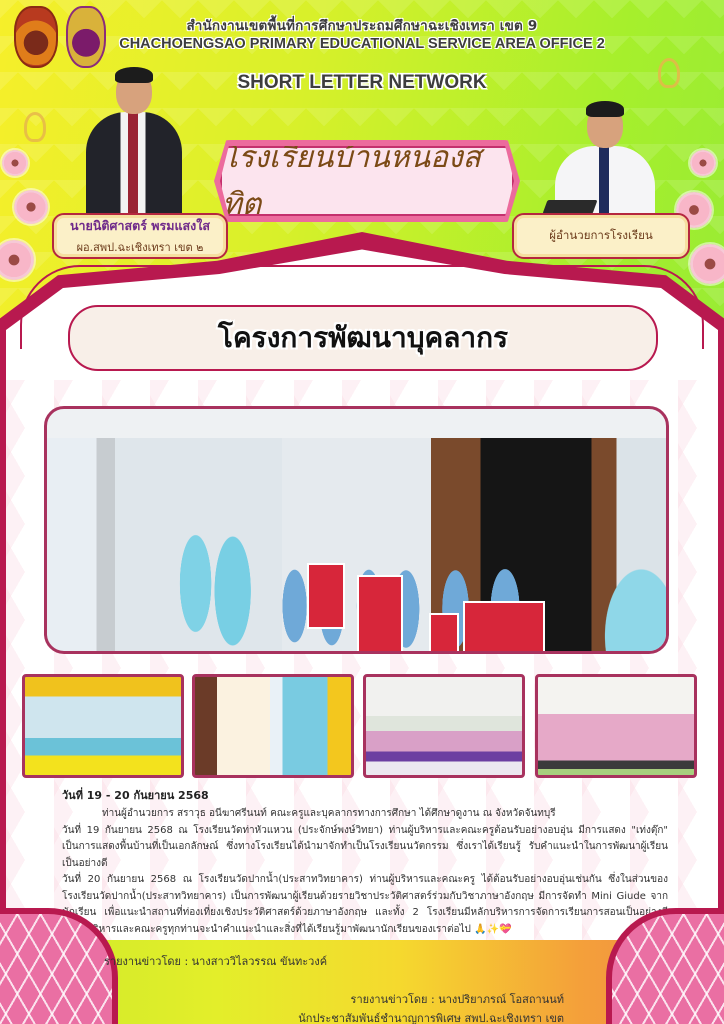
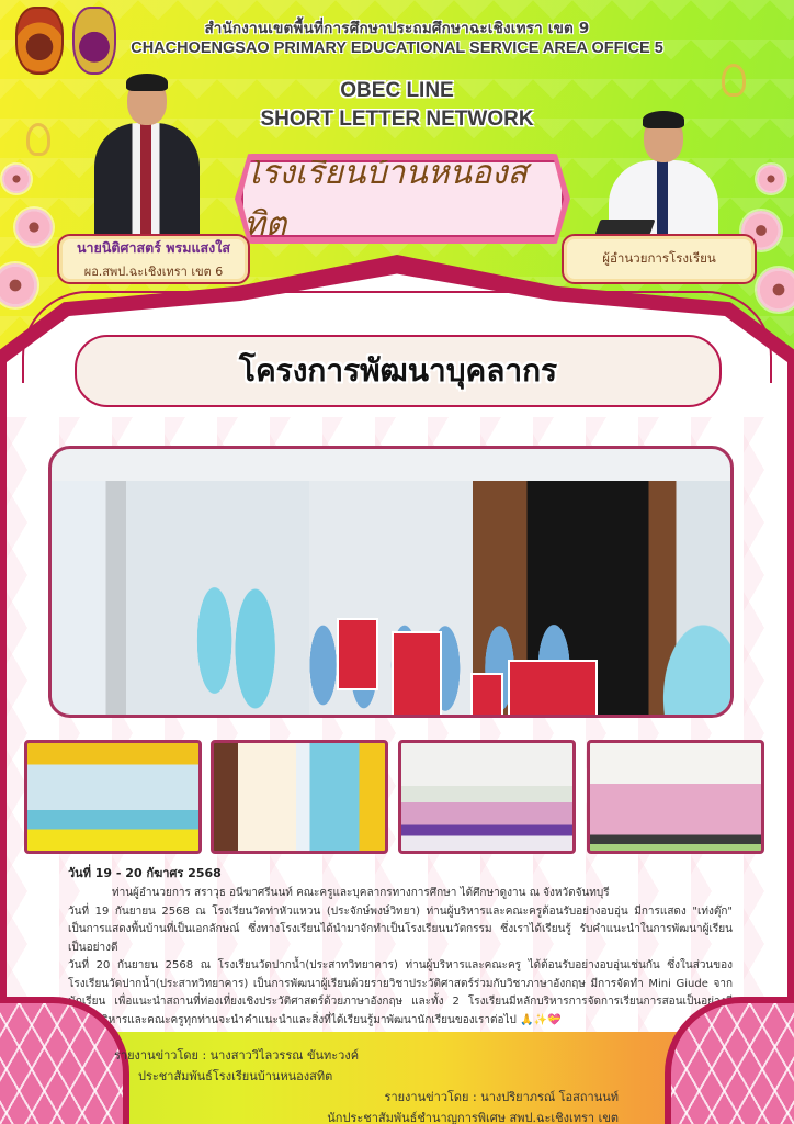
  สำนักงานเขตพื้นที่การศึกษาประถมศึกษาฉะเชิงเทรา เขต 9
- CHACHOENGSAO PRIMARY EDUCATIONAL SERVICE AREA OFFICE 2
+ CHACHOENGSAO PRIMARY EDUCATIONAL SERVICE AREA OFFICE 5
+ OBEC LINE
  SHORT LETTER NETWORK
  โรงเรียนบ้านหนองสทิต
  นายนิติศาสตร์ พรมแสงใส
- ผอ.สพป.ฉะเชิงเทรา เขต ๒
+ ผอ.สพป.ฉะเชิงเทรา เขต 6
  ผู้อำนวยการโรงเรียน
  โครงการพัฒนาบุคลากร
- วันที่ 19 - 20 กันยายน 2568
+ วันที่ 19 - 20 กัฆาศร 2568
  ท่านผู้อำนวยการ สราวุธ อนีฆาศรีนนท์ คณะครูและบุคลากรทางการศึกษา ได้ศึกษาดูงาน ณ จังหวัดจันทบุรี
  วันที่ 19 กันยายน 2568 ณ โรงเรียนวัดท่าหัวแหวน (ประจักษ์พงษ์วิทยา) ท่านผู้บริหารและคณะครูต้อนรับอย่างอบอุ่น มีการแสดง "เท่งตุ๊ก" เป็นการแสดงพื้นบ้านที่เป็นเอกลักษณ์ ซึ่งทางโรงเรียนได้นำมาจักทำเป็นโรงเรียนนวัตกรรม ซึ่งเราได้เรียนรู้ รับคำแนะนำในการพัฒนาผู้เรียนเป็นอย่างดี
  วันที่ 20 กันยายน 2568 ณ โรงเรียนวัดปากน้ำ(ประสาทวิทยาคาร) ท่านผู้บริหารและคณะครู ได้ต้อนรับอย่างอบอุ่นเช่นกัน ซึ่งในส่วนของโรงเรียนวัดปากน้ำ(ประสาทวิทยาคาร) เป็นการพัฒนาผู้เรียนด้วยรายวิชาประวัติศาสตร์ร่วมกับวิชาภาษาอังกฤษ มีการจัดทำ Mini Giude จากเรียน เพื่อแนะนำสถานที่ท่องเที่ยงเชิงประวัติศาสตร์ด้วยภาษาอังกฤษ และทั้ง 2 โรงเรียนมีหลักบริหารการจัดการเรียนการสอนเป็นอ หารและคณะครูทุกท่านจะนำคำแนะนำและสิ่งที่ได้เรียนรู้มาพัฒนานักเรียนของเราต่อไป 🙏✨💝
  รายงานข่าวโดย : นางสาววิไลวรรณ ขันทะวงค์
+ ประชาสัมพันธ์โรงเรียนบ้านหนองสทิต
  รายงานข่าวโดย : นางปริยาภรณ์ โอสถานนท์
  นักประชาสัมพันธ์ชำนาญการพิเศษ สพป.ฉะเชิงเทรา เขต
